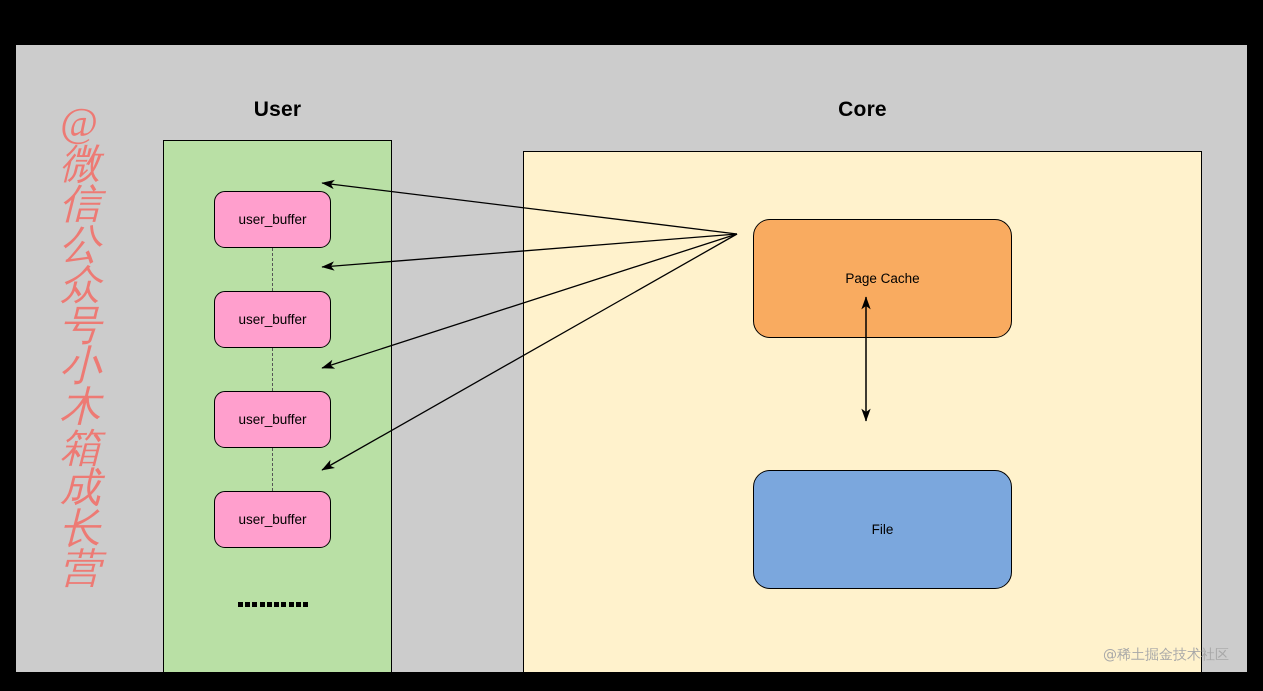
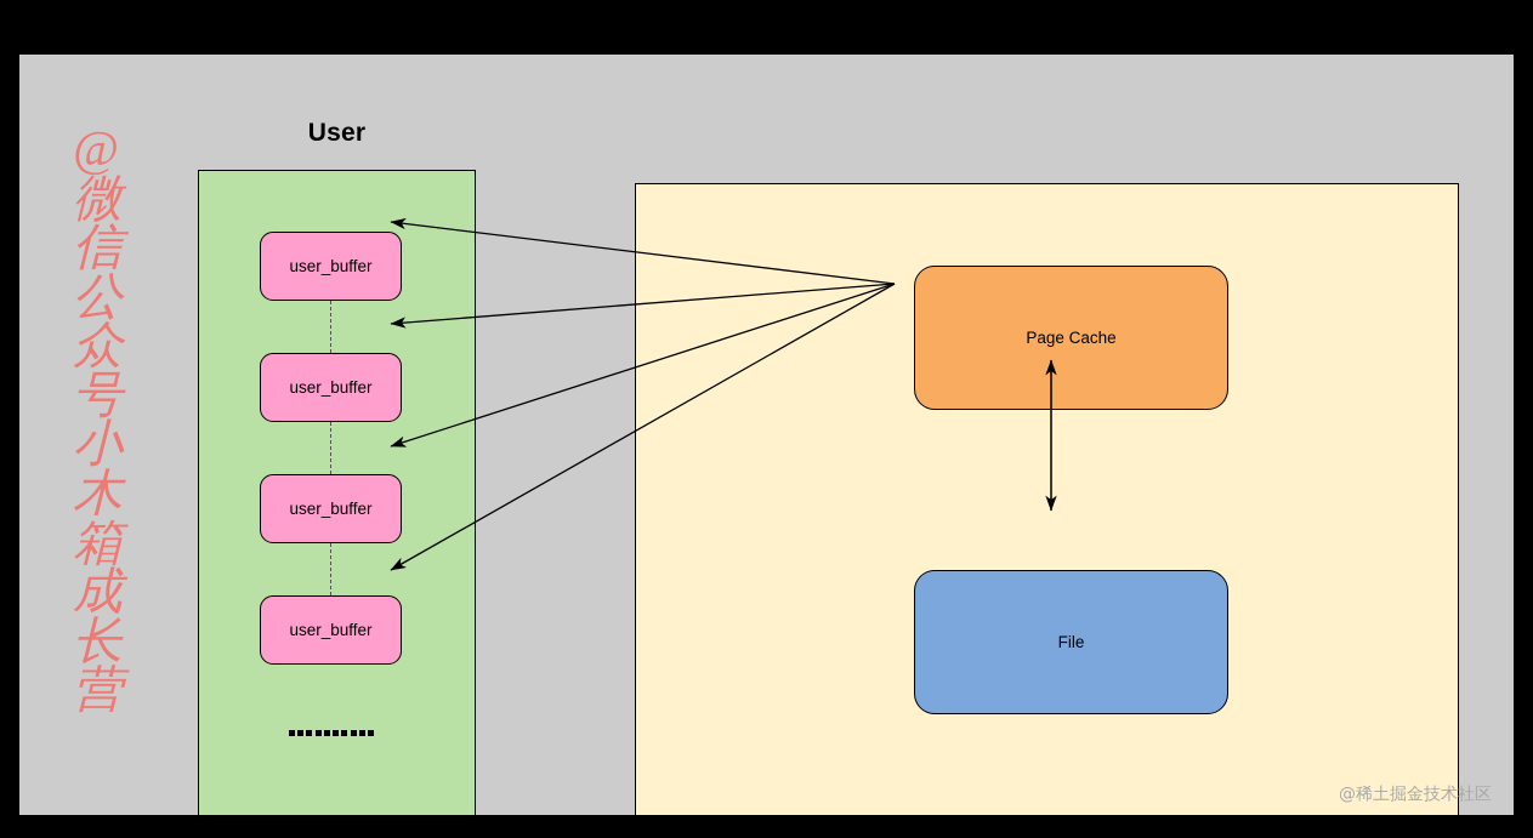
  User
- Core
  user_buffer
  user_buffer
  user_buffer
  user_buffer
  Page Cache
  File
  @微信公众号 小木箱成长营
  @稀土掘金技术社区
